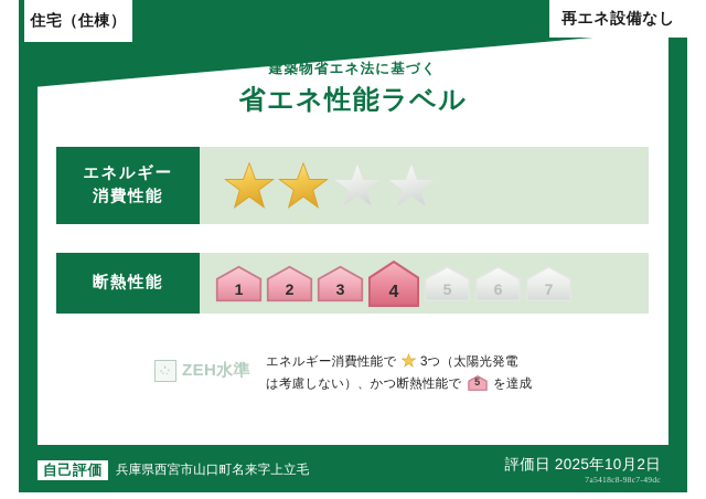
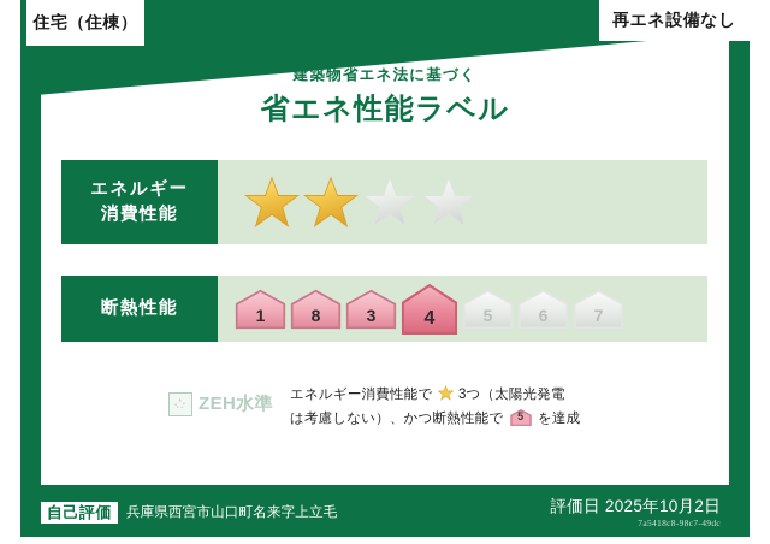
  住宅（住棟）
  再エネ設備なし
  建築物省エネ法に基づく
  省エネ性能ラベル
  エネルギー
  消費性能
  断熱性能
  1
- 2
+ 8
  3
  4
  5
  6
  7
  ZEH水準
  エネルギー消費性能で 3つ（太陽光発電
  は考慮しない）、かつ断熱性能で
  5
  を達成
  自己評価
  兵庫県西宮市山口町名来字上立毛
  評価日 2025年10月2日
  7a5418c8-98c7-49dc
